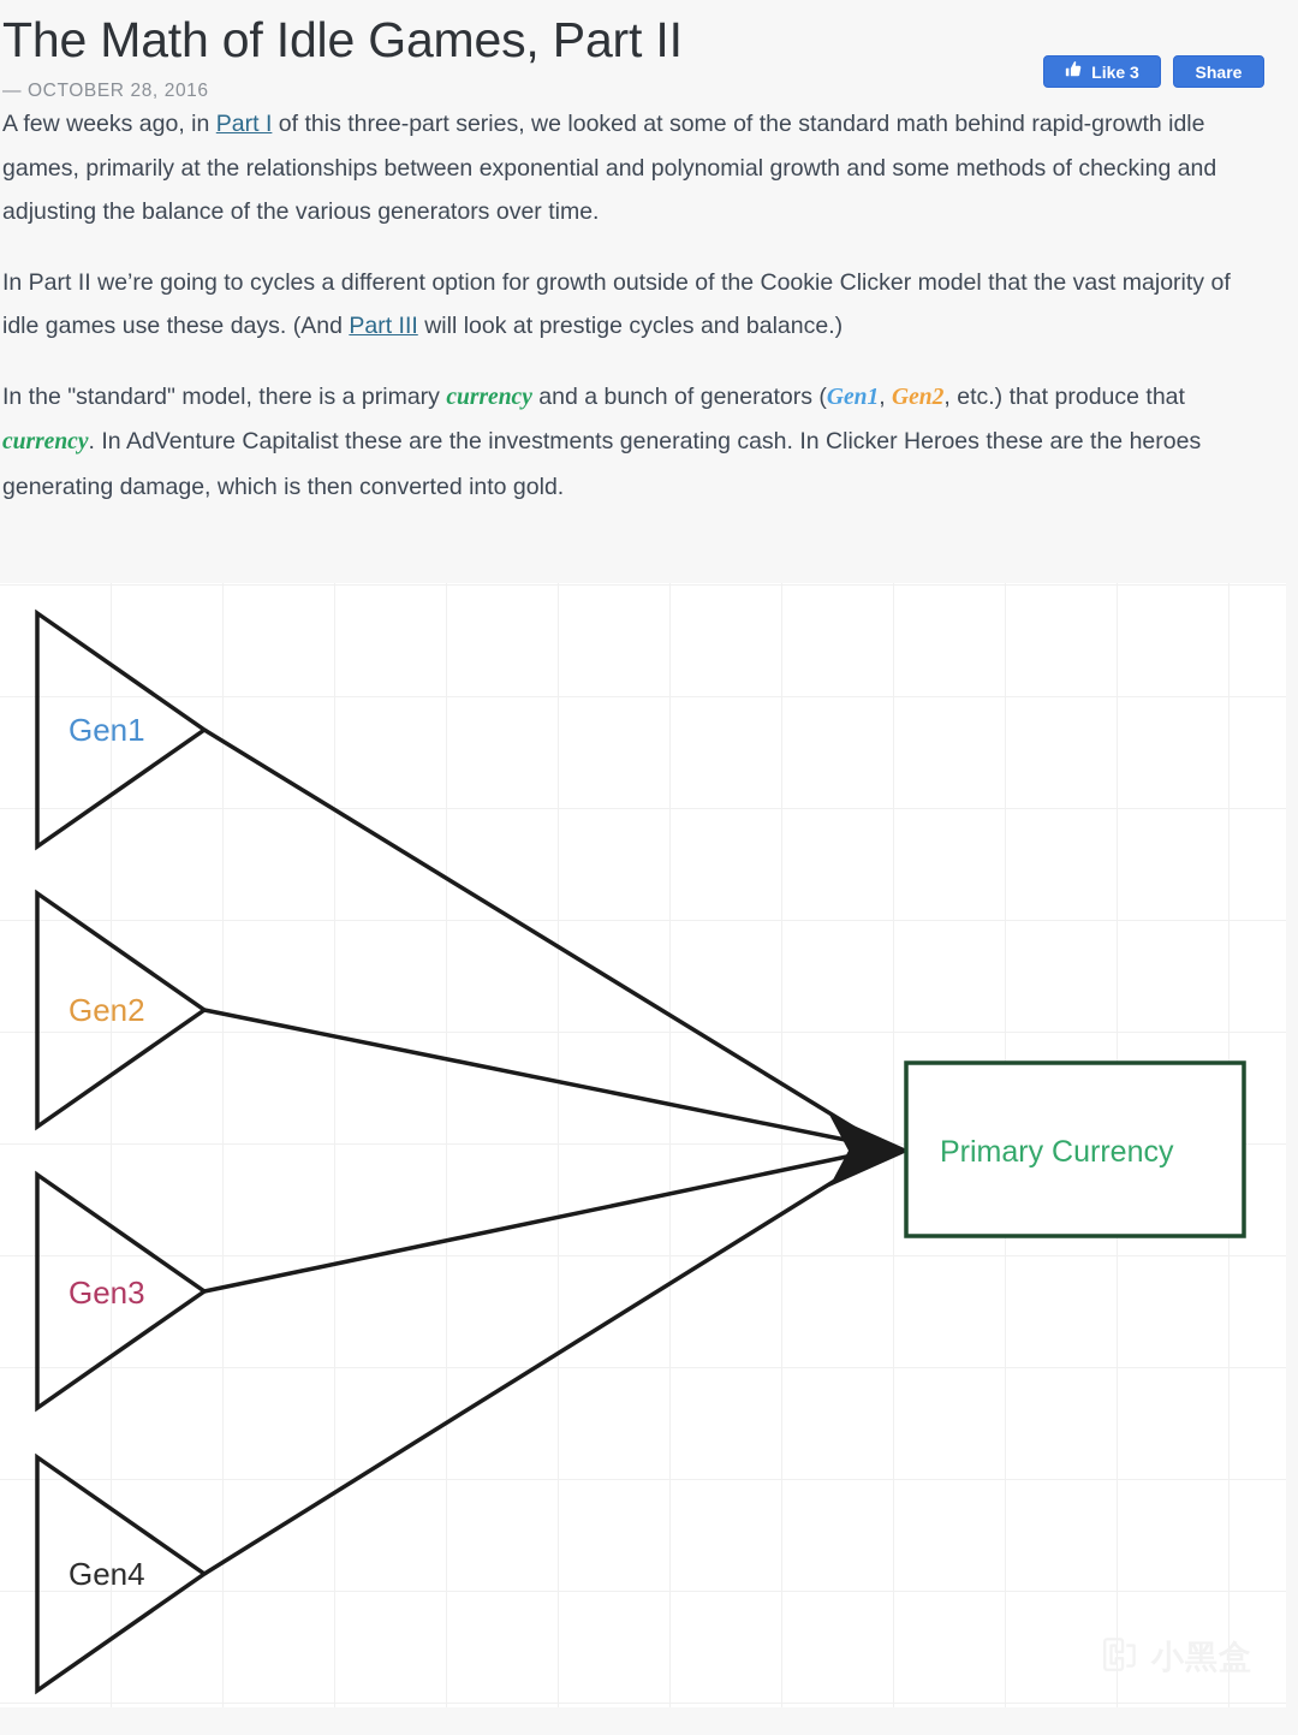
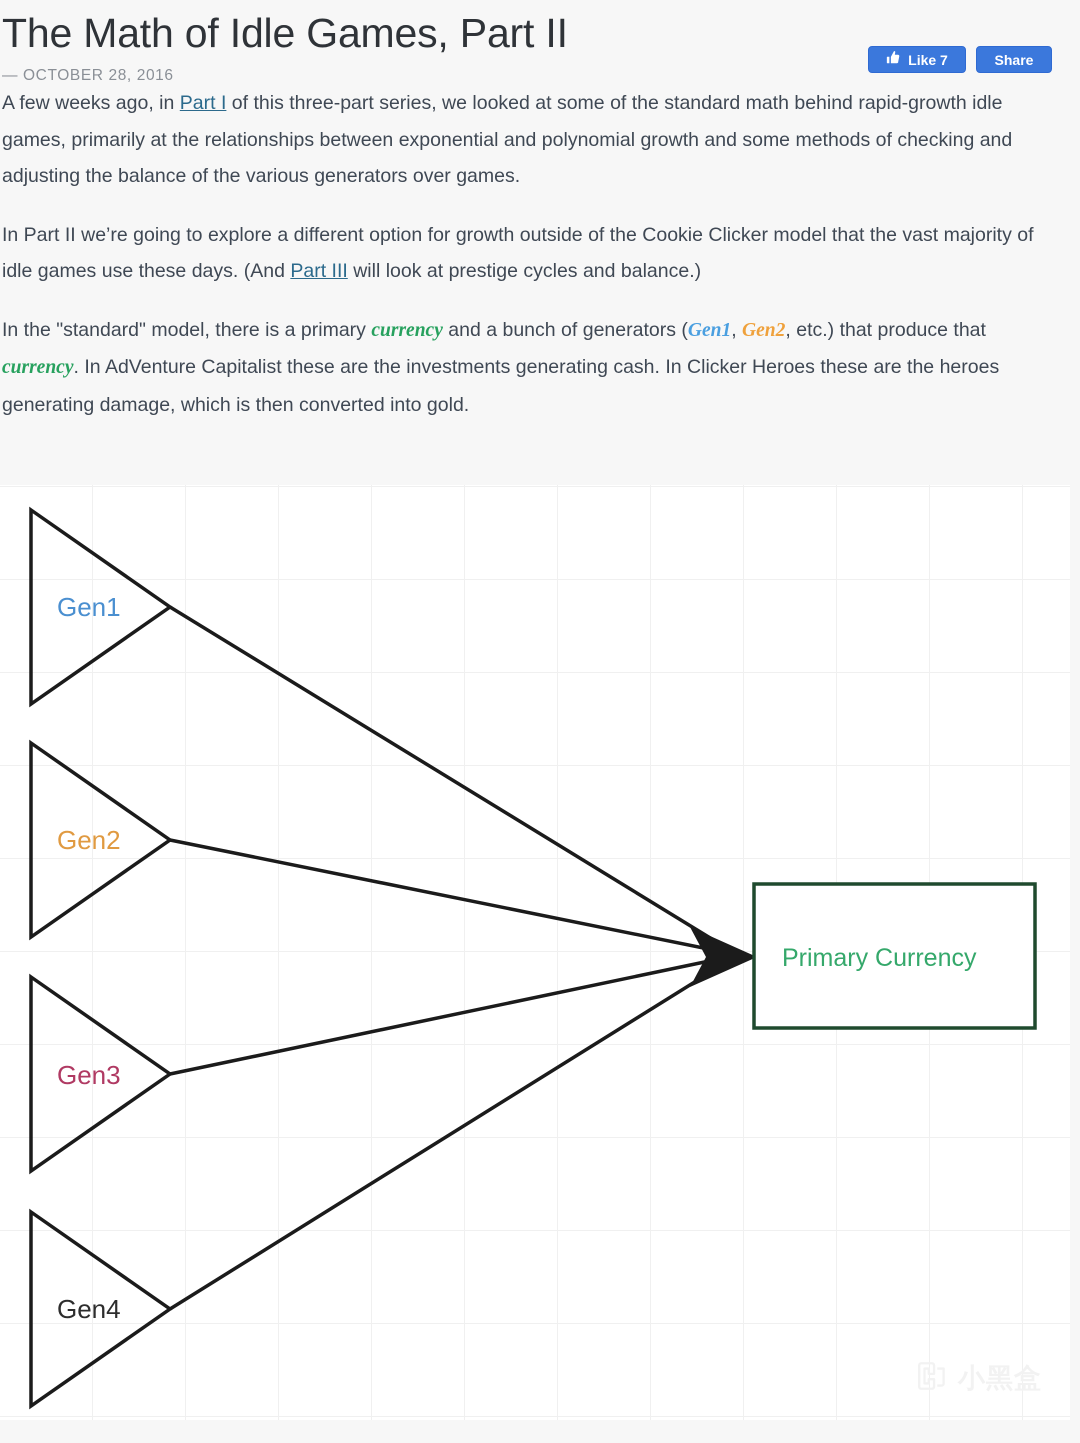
  The Math of Idle Games, Part II
  — OCTOBER 28, 2016
- Like 3
+ Like 7
  Share
- A few weeks ago, in Part I of this three-part series, we looked at some of the standard math behind rapid-growth idle games, primarily at the relationships between exponential and polynomial growth and some methods of checking and adjusting the balance of the various generators over time.
+ A few weeks ago, in Part I of this three-part series, we looked at some of the standard math behind rapid-growth idle games, primarily at the relationships between exponential and polynomial growth and some methods of checking and adjusting the balance of the various generators over games.
- In Part II we’re going to cycles a different option for growth outside of the Cookie Clicker model that the vast majority of idle games use these days. (And Part III will look at prestige cycles and balance.)
+ In Part II we’re going to explore a different option for growth outside of the Cookie Clicker model that the vast majority of idle games use these days. (And Part III will look at prestige cycles and balance.)
  In the "standard" model, there is a primary currency and a bunch of generators (Gen1, Gen2, etc.) that produce that currency. In AdVenture Capitalist these are the investments generating cash. In Clicker Heroes these are the heroes generating damage, which is then converted into gold.
  Gen1
  Gen2
  Gen3
  Gen4
  Primary Currency
